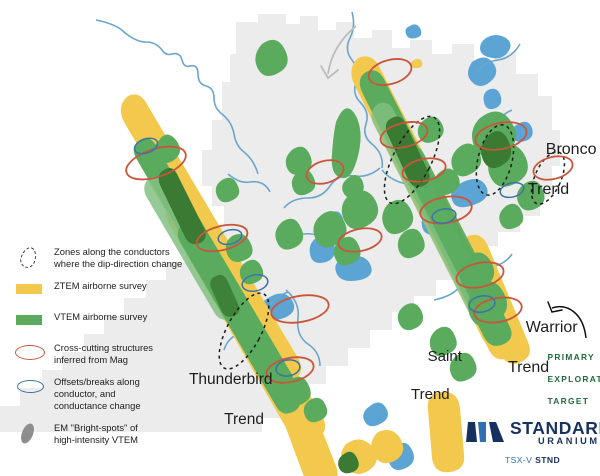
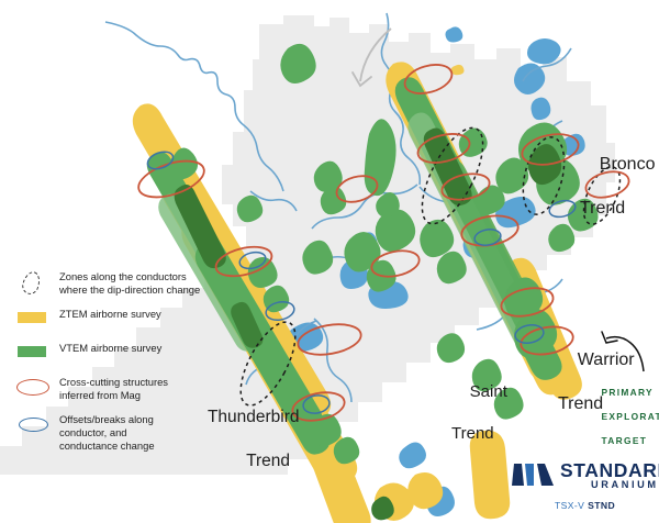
  Bronco
  Trend
  Warrior
  Trend
  Saint
  Trend
  Thunderbird
  Trend
  PRIMARY
  TARGET
  Zones along the conductors
  where the dip-direction change
  ZTEM airborne survey
  VTEM airborne survey
  Cross-cutting structures
  inferred from Mag
  Offsets/breaks along
  conductor, and
  conductance change
- EM "Bright-spots" of
- high-intensity VTEM
  STANDAR
  URANIUM
  TSX-V STND
